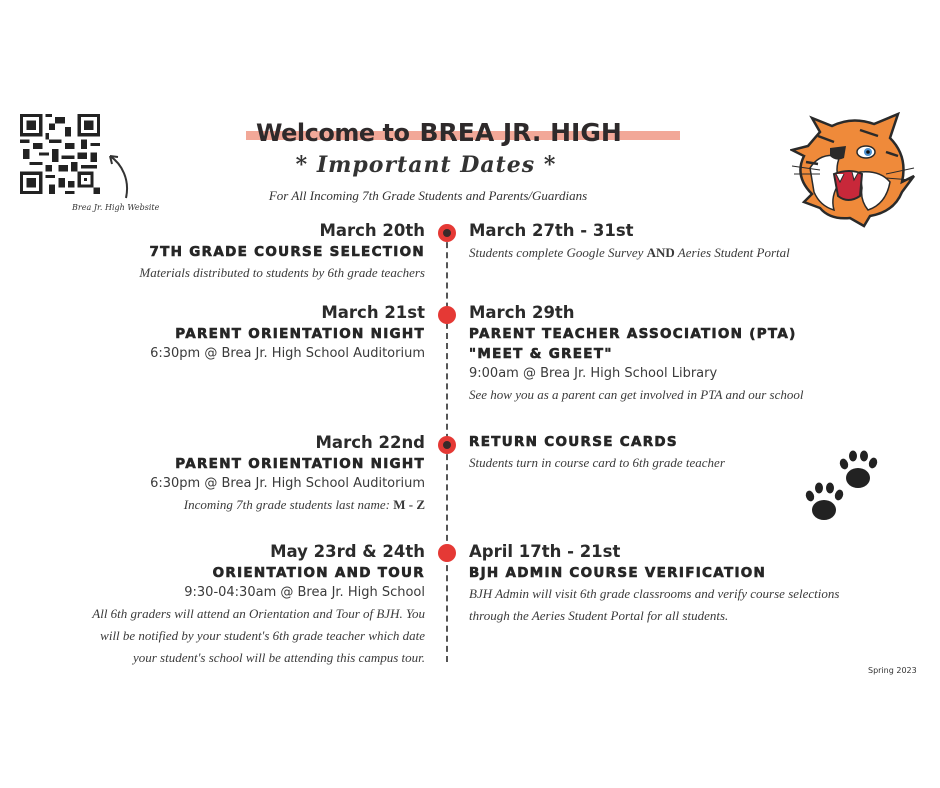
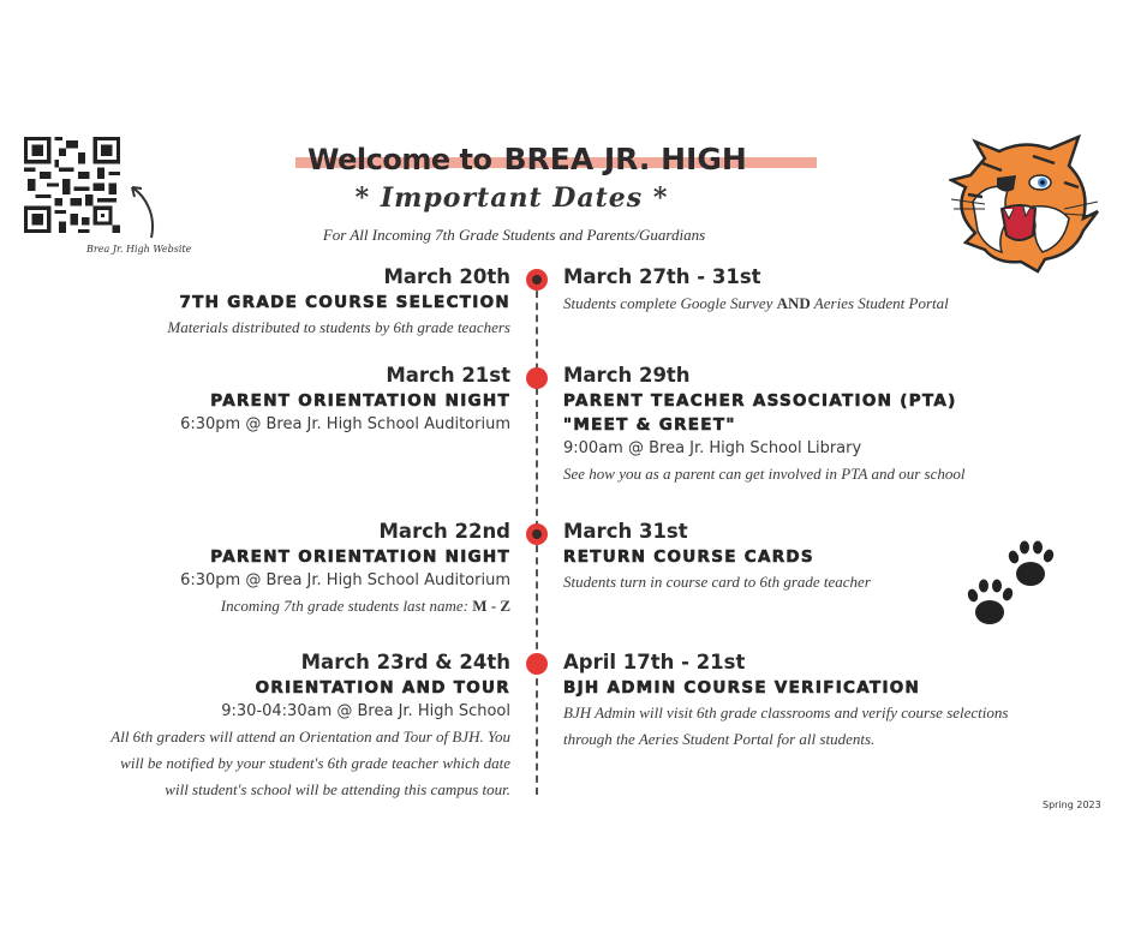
  Brea Jr. High Website
  Welcome to BREA JR. HIGH
  * Important Dates *
  For All Incoming 7th Grade Students and Parents/Guardians
  March 20th
  7TH GRADE COURSE SELECTION
  Materials distributed to students by 6th grade teachers
  March 21st
  PARENT ORIENTATION NIGHT
  6:30pm @ Brea Jr. High School Auditorium
  March 22nd
  PARENT ORIENTATION NIGHT
  6:30pm @ Brea Jr. High School Auditorium
  Incoming 7th grade students last name: M - Z
- May 23rd & 24th
+ March 23rd & 24th
  ORIENTATION AND TOUR
  9:30-04:30am @ Brea Jr. High School
  All 6th graders will attend an Orientation and Tour of BJH. You
  will be notified by your student's 6th grade teacher which date
- your student's school will be attending this campus tour.
+ will student's school will be attending this campus tour.
  March 27th - 31st
  Students complete Google Survey AND Aeries Student Portal
  March 29th
  PARENT TEACHER ASSOCIATION (PTA)
  "MEET & GREET"
  9:00am @ Brea Jr. High School Library
  See how you as a parent can get involved in PTA and our school
+ March 31st
  RETURN COURSE CARDS
  Students turn in course card to 6th grade teacher
  April 17th - 21st
  BJH ADMIN COURSE VERIFICATION
  BJH Admin will visit 6th grade classrooms and verify course selections
  through the Aeries Student Portal for all students.
  Spring 2023
